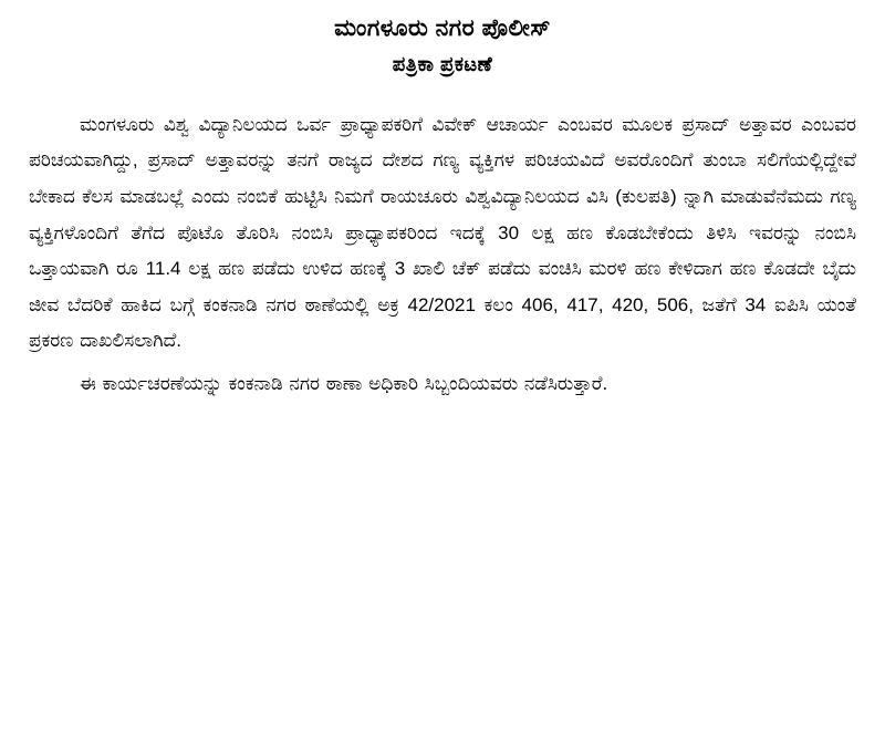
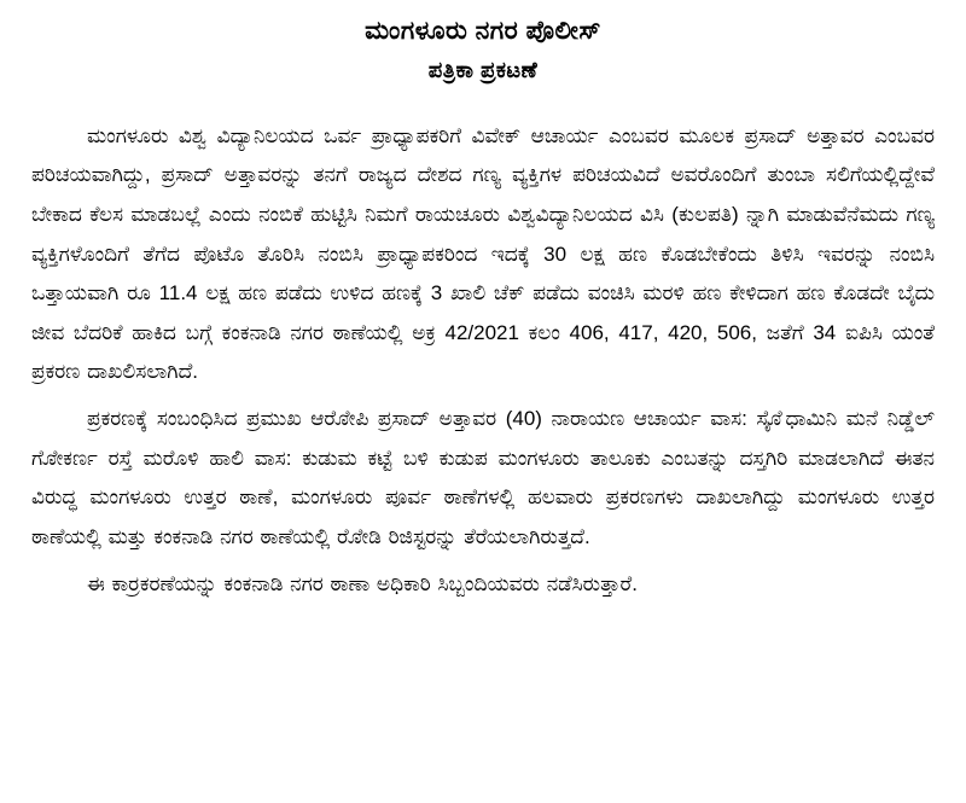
  ಮಂಗಳೂರು ನಗರ ಪೊಲೀಸ್
  ಪತ್ರಿಕಾ ಪ್ರಕಟಣೆ
  ಮಂಗಳೂರು ವಿಶ್ವ ವಿದ್ಯಾನಿಲಯದ ಒರ್ವ ಪ್ರಾಧ್ಯಾಪಕರಿಗೆ ವಿವೇಕ್ ಆಚಾರ್ಯ ಎಂಬವರ ಮೂಲಕ ಪ್ರಸಾದ್ ಅತ್ತಾವರ ಎಂಬವರ ಪರಿಚಯವಾಗಿದ್ದು, ಪ್ರಸಾದ್ ಅತ್ತಾವರನ್ನು ತನಗೆ ರಾಜ್ಯದ ದೇಶದ ಗಣ್ಯ ವ್ಯಕ್ತಿಗಳ ಪರಿಚಯವಿದೆ ಅವರೊಂದಿಗೆ ತುಂಬಾ ಸಲಿಗೆಯಲ್ಲಿದ್ದೇವೆ ಬೇಕಾದ ಕೆಲಸ ಮಾಡಬಲ್ಲೆ ಎಂದು ನಂಬಿಕೆ ಹುಟ್ಟಿಸಿ ನಿಮಗೆ ರಾಯಚೂರು ವಿಶ್ವವಿದ್ಯಾನಿಲಯದ ವಿಸಿ (ಕುಲಪತಿ) ನ್ನಾಗಿ ಮಾಡುವೆನೆಮದು ಗಣ್ಯ ವ್ಯಕ್ತಿಗಳೊಂದಿಗೆ ತೆಗೆದ ಪೊಟೊ ತೊರಿಸಿ ನಂಬಿಸಿ ಪ್ರಾಧ್ಯಾಪಕರಿಂದ ಇದಕ್ಕೆ 30 ಲಕ್ಷ ಹಣ ಕೊಡಬೇಕೆಂದು ತಿಳಿಸಿ ಇವರನ್ನು ನಂಬಿಸಿ ಒತ್ತಾಯವಾಗಿ ರೂ 11.4 ಲಕ್ಷ ಹಣ ಪಡೆದು ಉಳಿದ ಹಣಕ್ಕೆ 3 ಖಾಲಿ ಚೆಕ್ ಪಡೆದು ವಂಚಿಸಿ ಮರಳಿ ಹಣ ಕೇಳಿದಾಗ ಹಣ ಕೊಡದೇ ಬೈದು ಜೀವ ಬೆದರಿಕೆ ಹಾಕಿದ ಬಗ್ಗೆ ಕಂಕನಾಡಿ ನಗರ ಠಾಣೆಯಲ್ಲಿ ಅಕ್ರ 42/2021 ಕಲಂ 406, 417, 420, 506, ಜತೆಗೆ 34 ಐಪಿಸಿ ಯಂತೆ ಪ್ರಕರಣ ದಾಖಲಿಸಲಾಗಿದೆ.
+ ಪ್ರಕರಣಕ್ಕೆ ಸಂಬಂಧಿಸಿದ ಪ್ರಮುಖ ಆರೊೇಪಿ ಪ್ರಸಾದ್ ಅತ್ತಾವರ (40) ನಾರಾಯಣ ಆಚಾರ್ಯ ವಾಸ: ಸೊೈಧಾಮಿನಿ ಮನೆ ನಿಡ್ಡೆಲ್ ಗೊೇಕರ್ಣ ರಸ್ತೆ ಮರೊಳಿ ಹಾಲಿ ವಾಸ: ಕುಡುಮ ಕಟ್ಟೆ ಬಳಿ ಕುಡುಪ ಮಂಗಳೂರು ತಾಲೂಕು ಎಂಬತನ್ನು ದಸ್ತಗಿರಿ ಮಾಡಲಾಗಿದೆ ಈತನ ವಿರುದ್ಧ ಮಂಗಳೂರು ಉತ್ತರ ಠಾಣೆ, ಮಂಗಳೂರು ಪೂರ್ವ ಠಾಣೆಗಳಲ್ಲಿ ಹಲವಾರು ಪ್ರಕರಣಗಳು ದಾಖಲಾಗಿದ್ದು ಮಂಗಳೂರು ಉತ್ತರ ಠಾಣೆಯಲ್ಲಿ ಮತ್ತು ಕಂಕನಾಡಿ ನಗರ ಠಾಣೆಯಲ್ಲಿ ರೊೇಡಿ ರಿಜಿಸ್ಟರನ್ನು ತೆರೆಯಲಾಗಿರುತ್ತದೆ.
- ಈ ಕಾರ್ಯಚರಣೆಯನ್ನು ಕಂಕನಾಡಿ ನಗರ ಠಾಣಾ ಅಧಿಕಾರಿ ಸಿಬ್ಬಂದಿಯವರು ನಡೆಸಿರುತ್ತಾರೆ.
+ ಈ ಕಾರ್ರಕರಣೆಯನ್ನು ಕಂಕನಾಡಿ ನಗರ ಠಾಣಾ ಅಧಿಕಾರಿ ಸಿಬ್ಬಂದಿಯವರು ನಡೆಸಿರುತ್ತಾರೆ.
